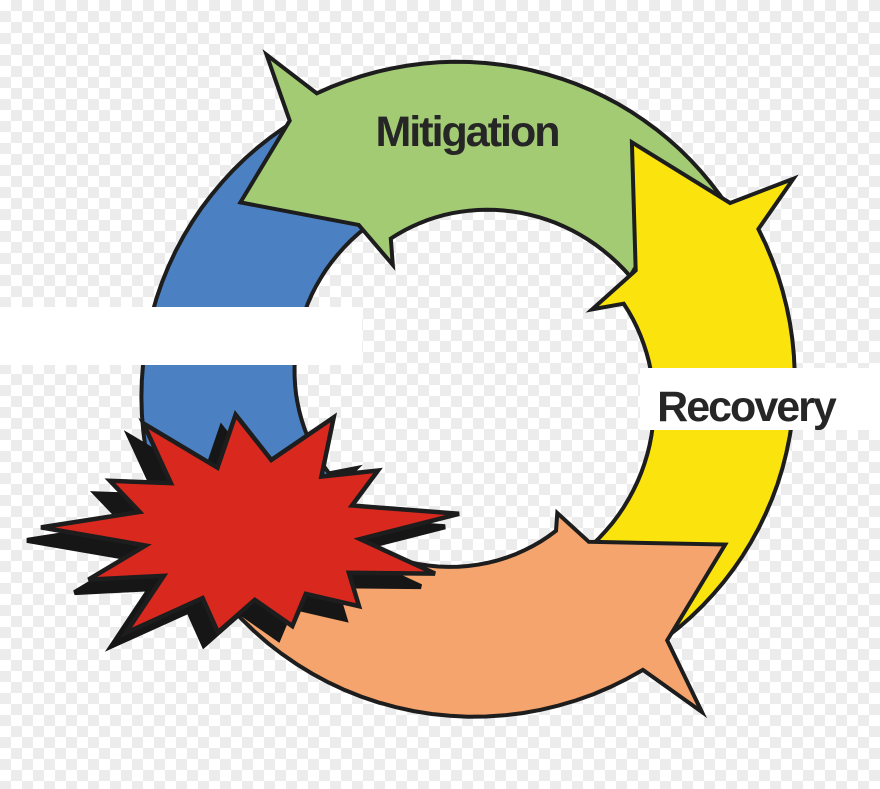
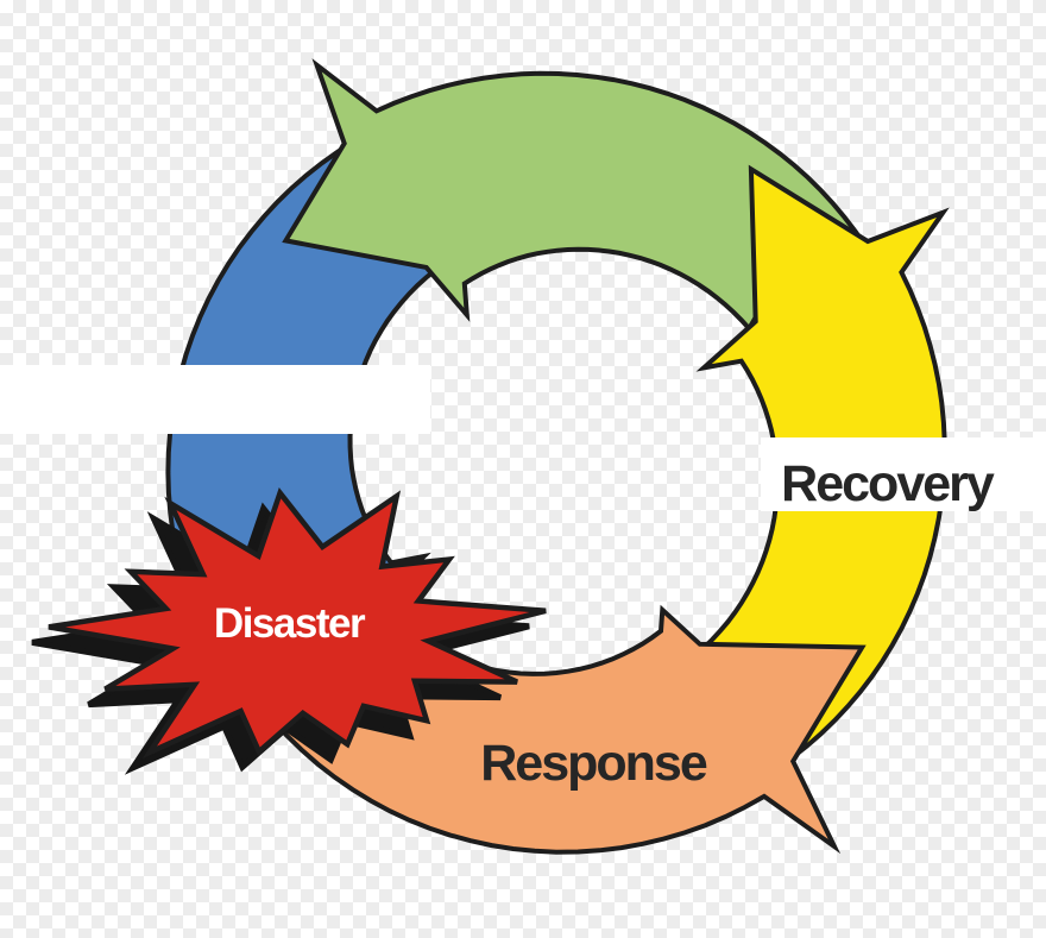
- Mitigation
  Recovery
+ Response
+ Disaster
